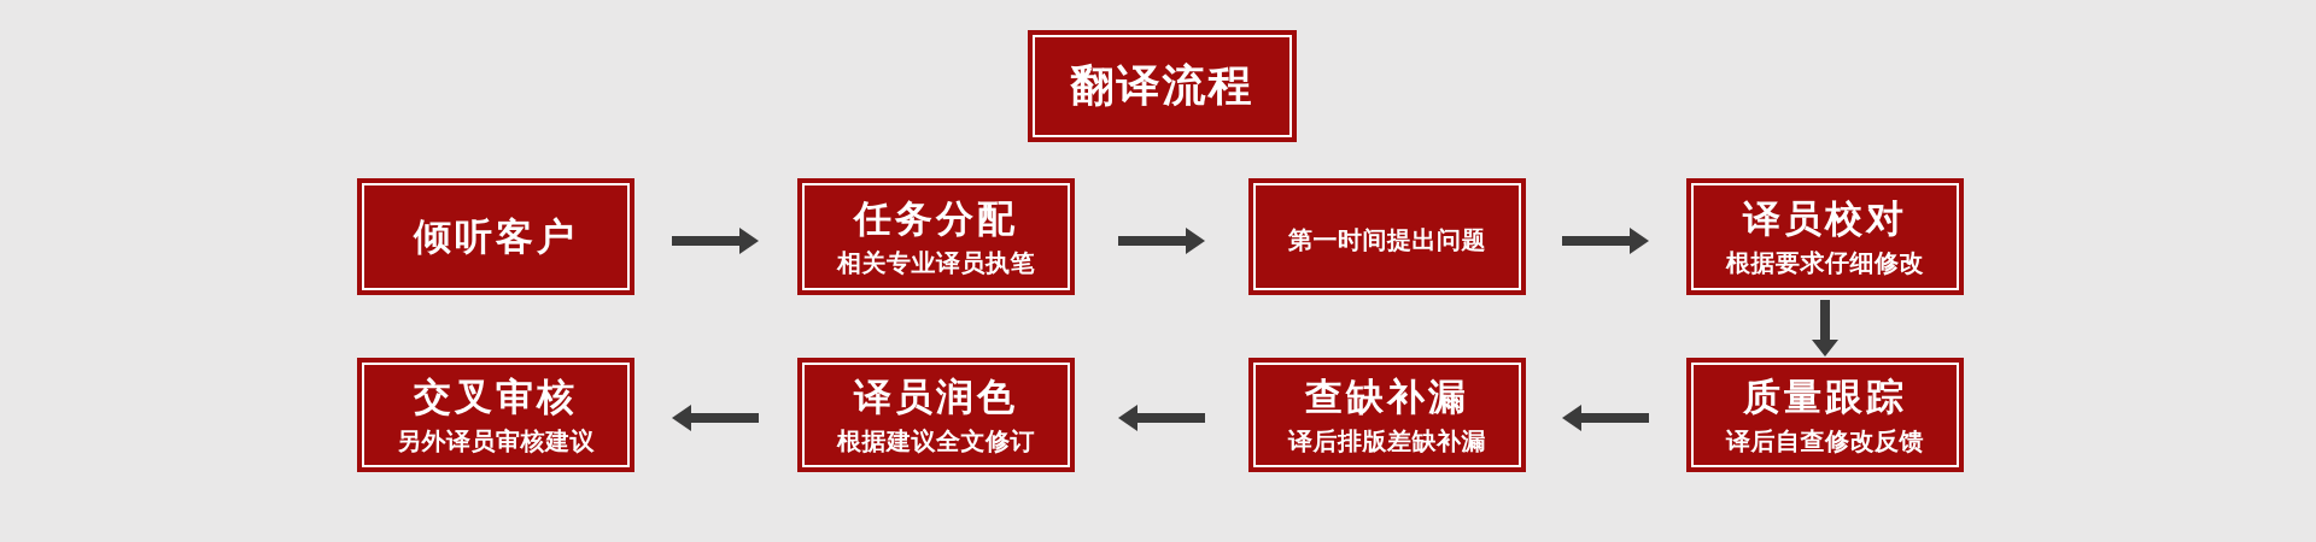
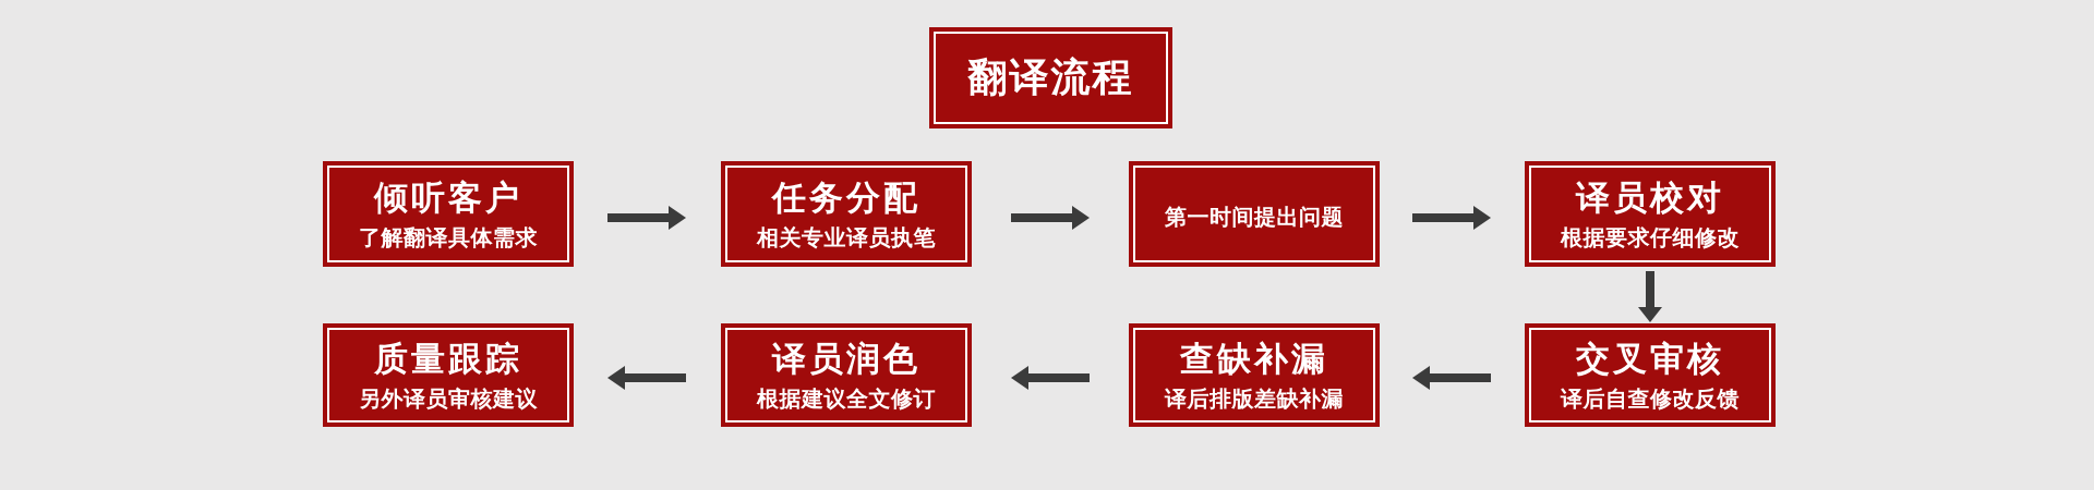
  翻译流程
  倾听客户
+ 了解翻译具体需求
  任务分配
  相关专业译员执笔
  第一时间提出问题
  译员校对
  根据要求仔细修改
- 质量跟踪
+ 交叉审核
  译后自查修改反馈
  查缺补漏
  译后排版差缺补漏
  译员润色
  根据建议全文修订
- 交叉审核
+ 质量跟踪
  另外译员审核建议
